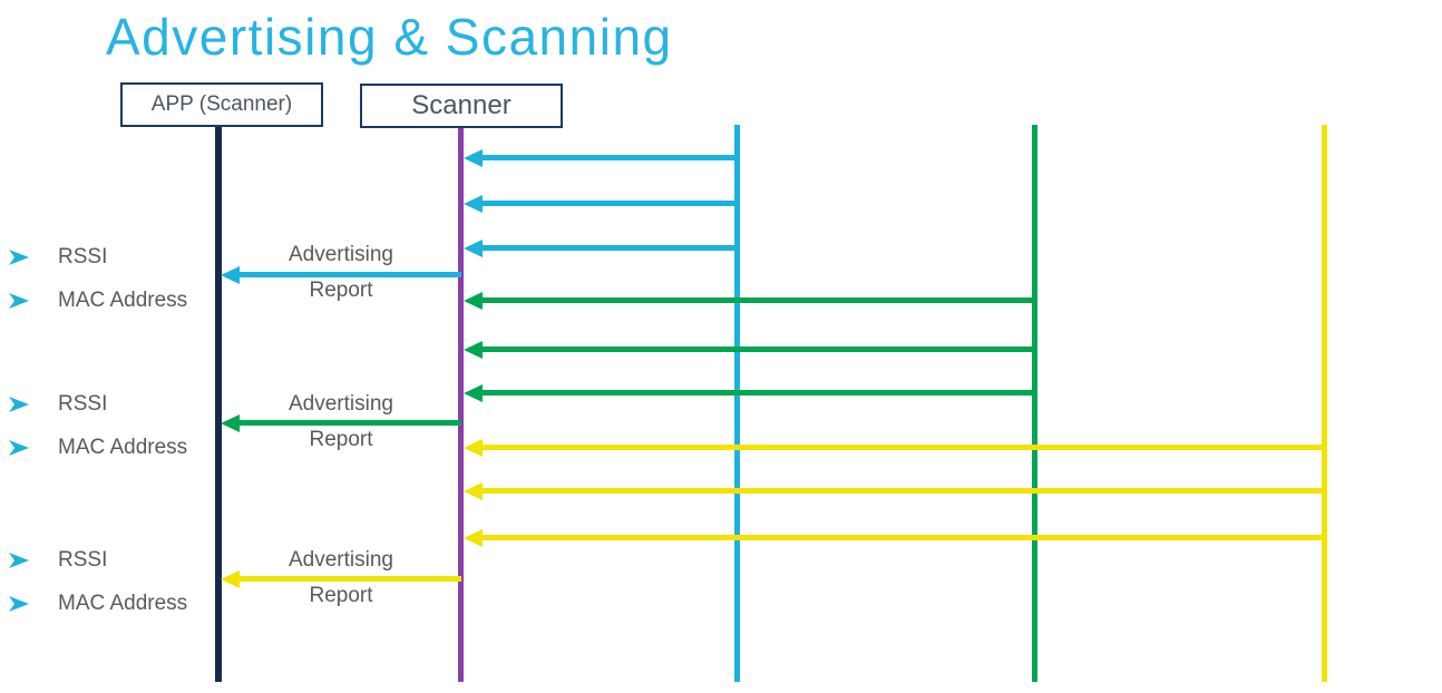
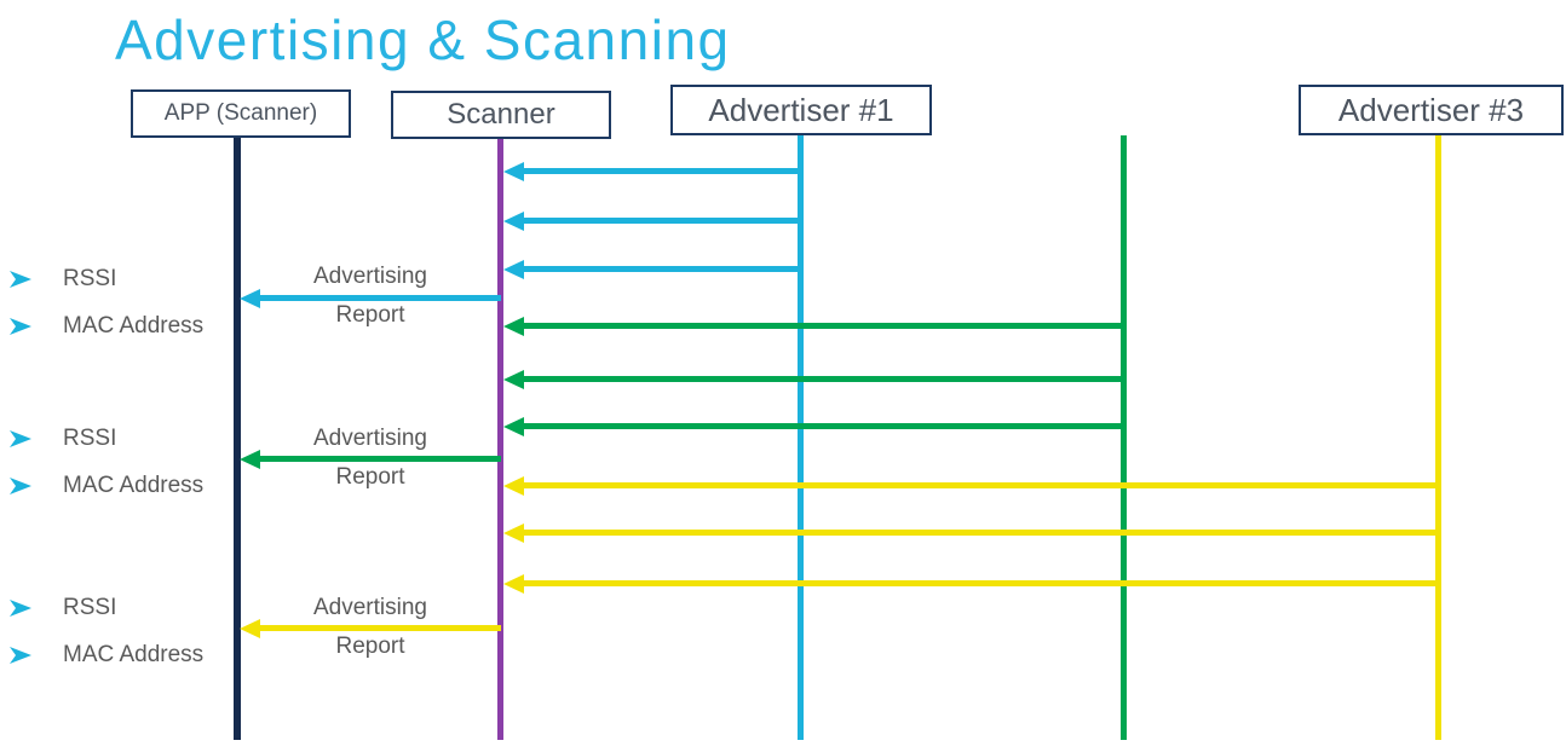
  Advertising & Scanning
  APP (Scanner)
  Scanner
+ Advertiser #1
+ Advertiser #3
  Advertising
  Report
  Advertising
  Report
  Advertising
  Report
  RSSI
  MAC Address
  RSSI
  MAC Address
  RSSI
  MAC Address
